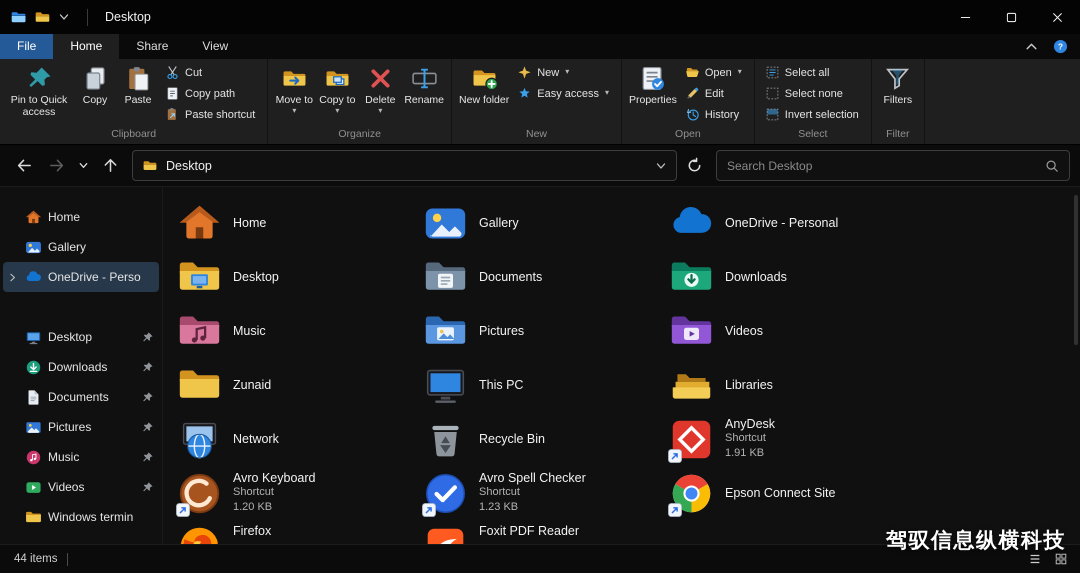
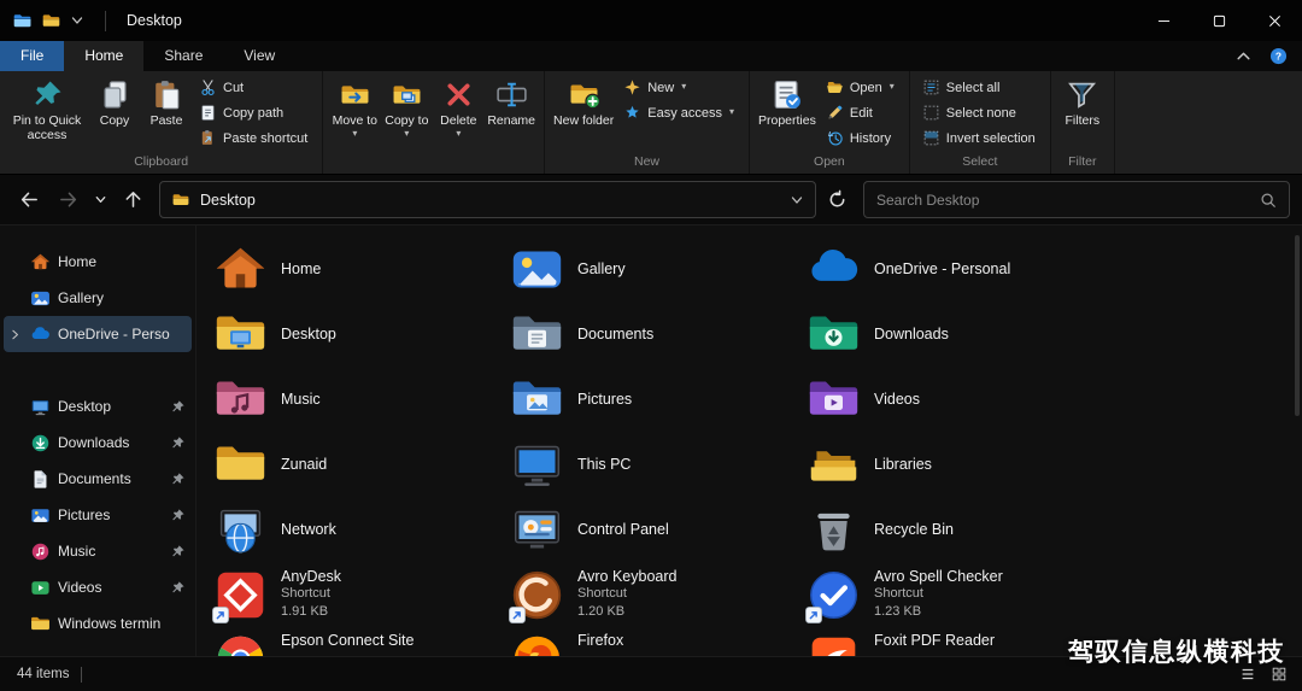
  Desktop
  File
  Home
  Share
  View
  ?
  Pin to Quick access
  Copy
  Paste
  Cut
  Copy path
  Paste shortcut
  Clipboard
  Move to
  ▾
  Copy to
  ▾
  Delete
  ▾
  Rename
- Organize
  New folder
  New
  ▾
  Easy access
  ▾
  New
  Properties
  Open
  ▾
  Edit
  History
  Open
  Select all
  Select none
  Invert selection
  Select
  Filters
  Filter
  Desktop
  Search Desktop
  Home
  Gallery
  OneDrive - Perso
  Desktop
  Downloads
  Documents
  Pictures
  Music
  Videos
  Windows termin
  Home
  Gallery
  OneDrive - Personal
  Desktop
  Documents
  Downloads
  Music
  Pictures
  Videos
  Zunaid
  This PC
  Libraries
  Network
+ Control Panel
  Recycle Bin
  AnyDesk
  Shortcut
  1.91 KB
  Avro Keyboard
  Shortcut
  1.20 KB
  Avro Spell Checker
  Shortcut
  1.23 KB
  Epson Connect Site
  Firefox
  Foxit PDF Reader
  44 items
  驾驭信息纵横科技
